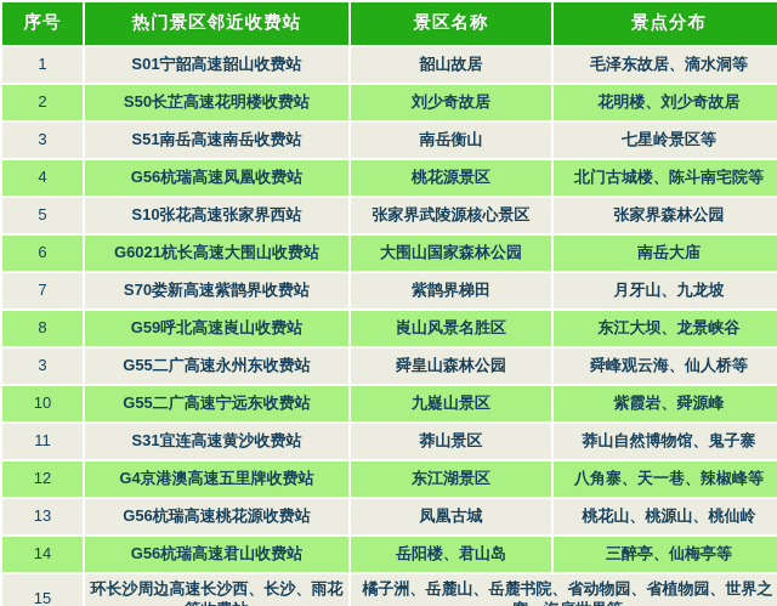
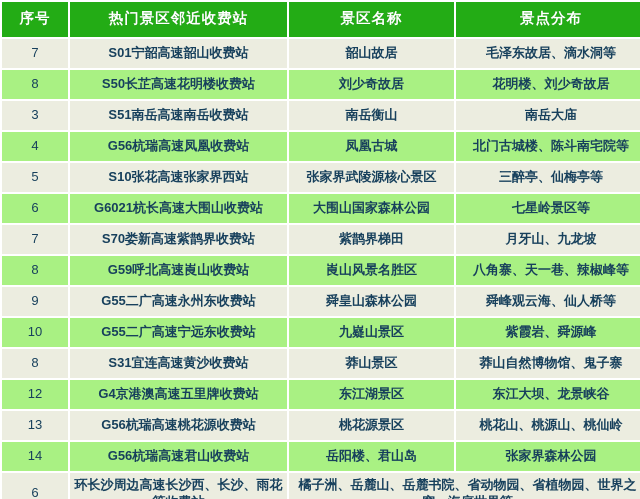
  序号	热门景区邻近收费站	景区名称	景点分布
- 1	S01宁韶高速韶山收费站	韶山故居	毛泽东故居、滴水洞等
+ 7	S01宁韶高速韶山收费站	韶山故居	毛泽东故居、滴水洞等
- 2	S50长芷高速花明楼收费站	刘少奇故居	花明楼、刘少奇故居
+ 8	S50长芷高速花明楼收费站	刘少奇故居	花明楼、刘少奇故居
- 3	S51南岳高速南岳收费站	南岳衡山	七星岭景区等
+ 3	S51南岳高速南岳收费站	南岳衡山	南岳大庙
- 4	G56杭瑞高速凤凰收费站	桃花源景区	北门古城楼、陈斗南宅院等
+ 4	G56杭瑞高速凤凰收费站	凤凰古城	北门古城楼、陈斗南宅院等
- 5	S10张花高速张家界西站	张家界武陵源核心景区	张家界森林公园
+ 5	S10张花高速张家界西站	张家界武陵源核心景区	三醉亭、仙梅亭等
- 6	G6021杭长高速大围山收费站	大围山国家森林公园	南岳大庙
+ 6	G6021杭长高速大围山收费站	大围山国家森林公园	七星岭景区等
  7	S70娄新高速紫鹊界收费站	紫鹊界梯田	月牙山、九龙坡
- 8	G59呼北高速崀山收费站	崀山风景名胜区	东江大坝、龙景峡谷
+ 8	G59呼北高速崀山收费站	崀山风景名胜区	八角寨、天一巷、辣椒峰等
- 3	G55二广高速永州东收费站	舜皇山森林公园	舜峰观云海、仙人桥等
+ 9	G55二广高速永州东收费站	舜皇山森林公园	舜峰观云海、仙人桥等
  10	G55二广高速宁远东收费站	九嶷山景区	紫霞岩、舜源峰
- 11	S31宜连高速黄沙收费站	莽山景区	莽山自然博物馆、鬼子寨
+ 8	S31宜连高速黄沙收费站	莽山景区	莽山自然博物馆、鬼子寨
- 12	G4京港澳高速五里牌收费站	东江湖景区	八角寨、天一巷、辣椒峰等
+ 12	G4京港澳高速五里牌收费站	东江湖景区	东江大坝、龙景峡谷
- 13	G56杭瑞高速桃花源收费站	凤凰古城	桃花山、桃源山、桃仙岭
+ 13	G56杭瑞高速桃花源收费站	桃花源景区	桃花山、桃源山、桃仙岭
- 14	G56杭瑞高速君山收费站	岳阳楼、君山岛	三醉亭、仙梅亭等
+ 14	G56杭瑞高速君山收费站	岳阳楼、君山岛	张家界森林公园
- 15	环长沙周边高速长沙西、长沙、雨花	橘子洲、岳麓山、岳麓书院、省动物园、省植物园、世界之
+ 6	环长沙周边高速长沙西、长沙、雨花	橘子洲、岳麓山、岳麓书院、省动物园、省植物园、世界之
